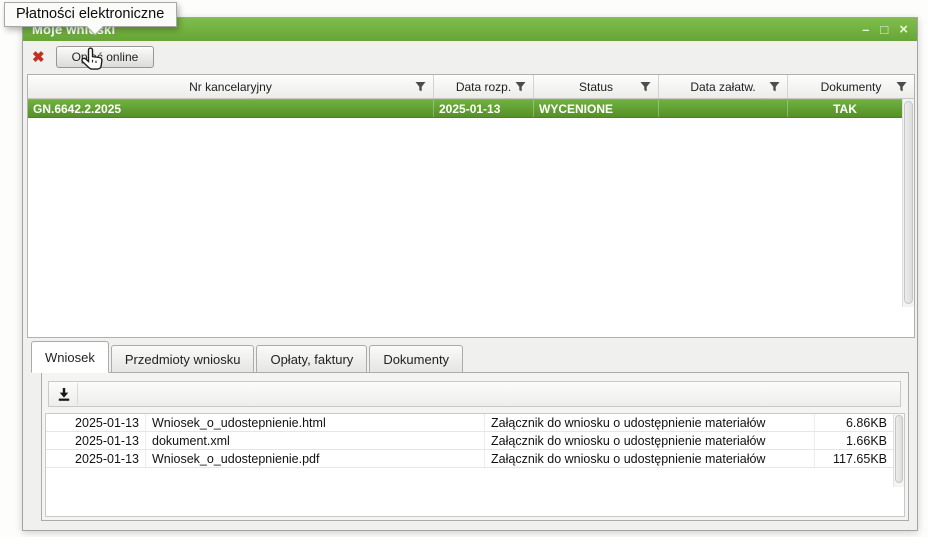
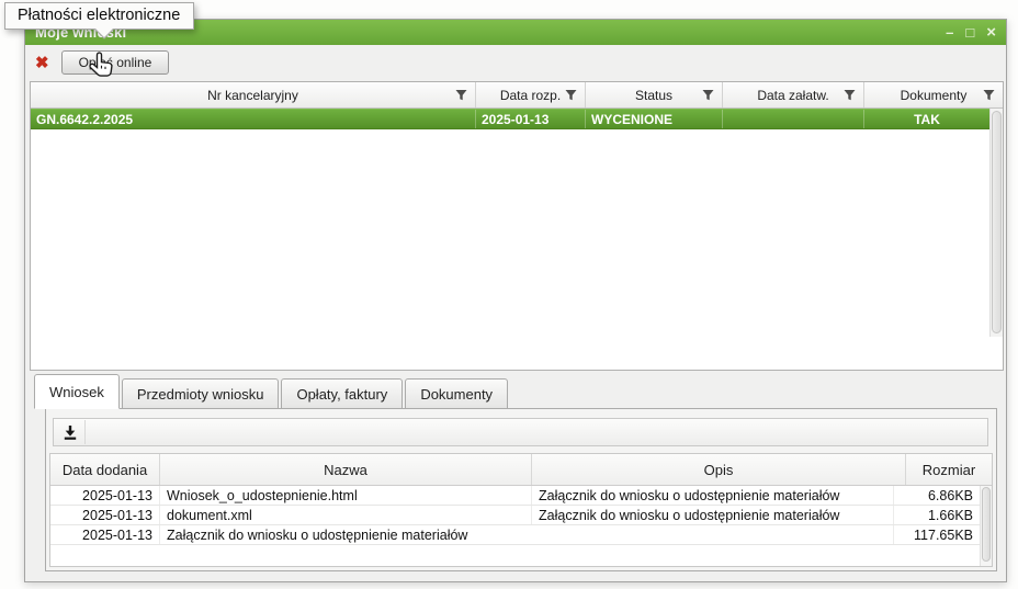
  Moje wniki
  –
  □
  ×
  ✖
  Op online
  Nr kancelaryjny
  Data rozp.
  Status
  Data załatw.
  Dokumenty
  GN.6642.2.2025
  2025-01-13
  WYCENIONE
  TAK
  Wniosek
  Przedmioty wniosku
  Opłaty, faktury
  Dokumenty
+ Data dodania
+ Nazwa
+ Opis
+ Rozmiar
  2025-01-13
  Wniosek_o_udostepnienie.html
  Załącznik do wniosku o udostępnienie materiałów
  6.86KB
  2025-01-13
  dokument.xml
  Załącznik do wniosku o udostępnienie materiałów
  1.66KB
  2025-01-13
- Wniosek_o_udostepnienie.pdf
  Załącznik do wniosku o udostępnienie materiałów
  117.65KB
  Płatności elektroniczne
